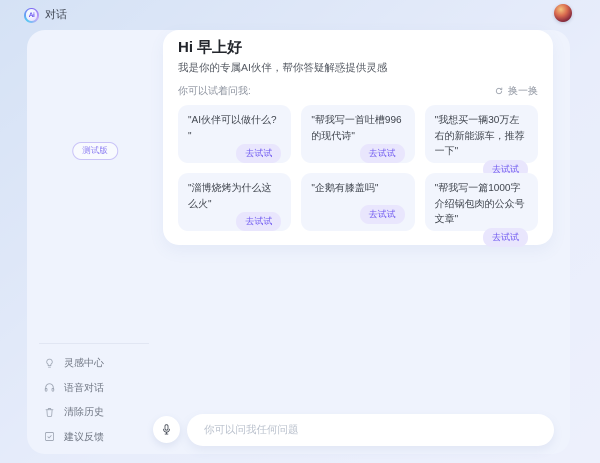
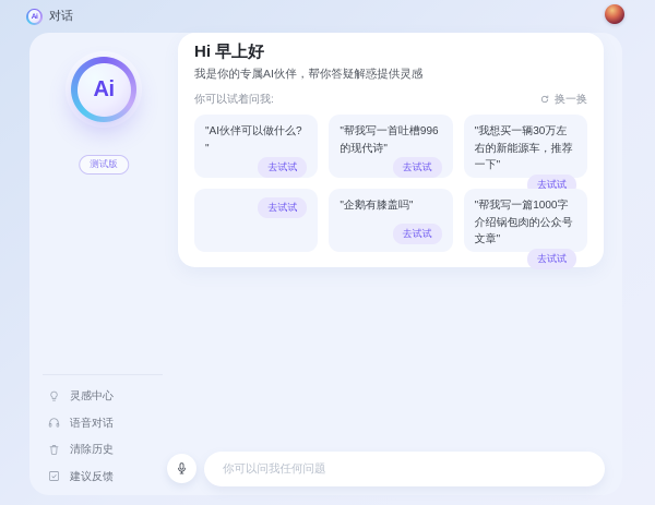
  对话
+ Ai
  测试版
  灵感中心
  语音对话
  清除历史
  建议反馈
  Hi 早上好
  我是你的专属AI伙伴，帮你答疑解惑提供灵感
  你可以试着问我:
  换一换
  "AI伙伴可以做什么? "
  去试试
  "帮我写一首吐槽996的现代诗"
  去试试
  "我想买一辆30万左右的新能源车，推荐一下"
  去试试
- "淄博烧烤为什么这么火"
  去试试
  "企鹅有膝盖吗"
  去试试
  "帮我写一篇1000字介绍锅包肉的公众号文章"
  去试试
  你可以问我任何问题
